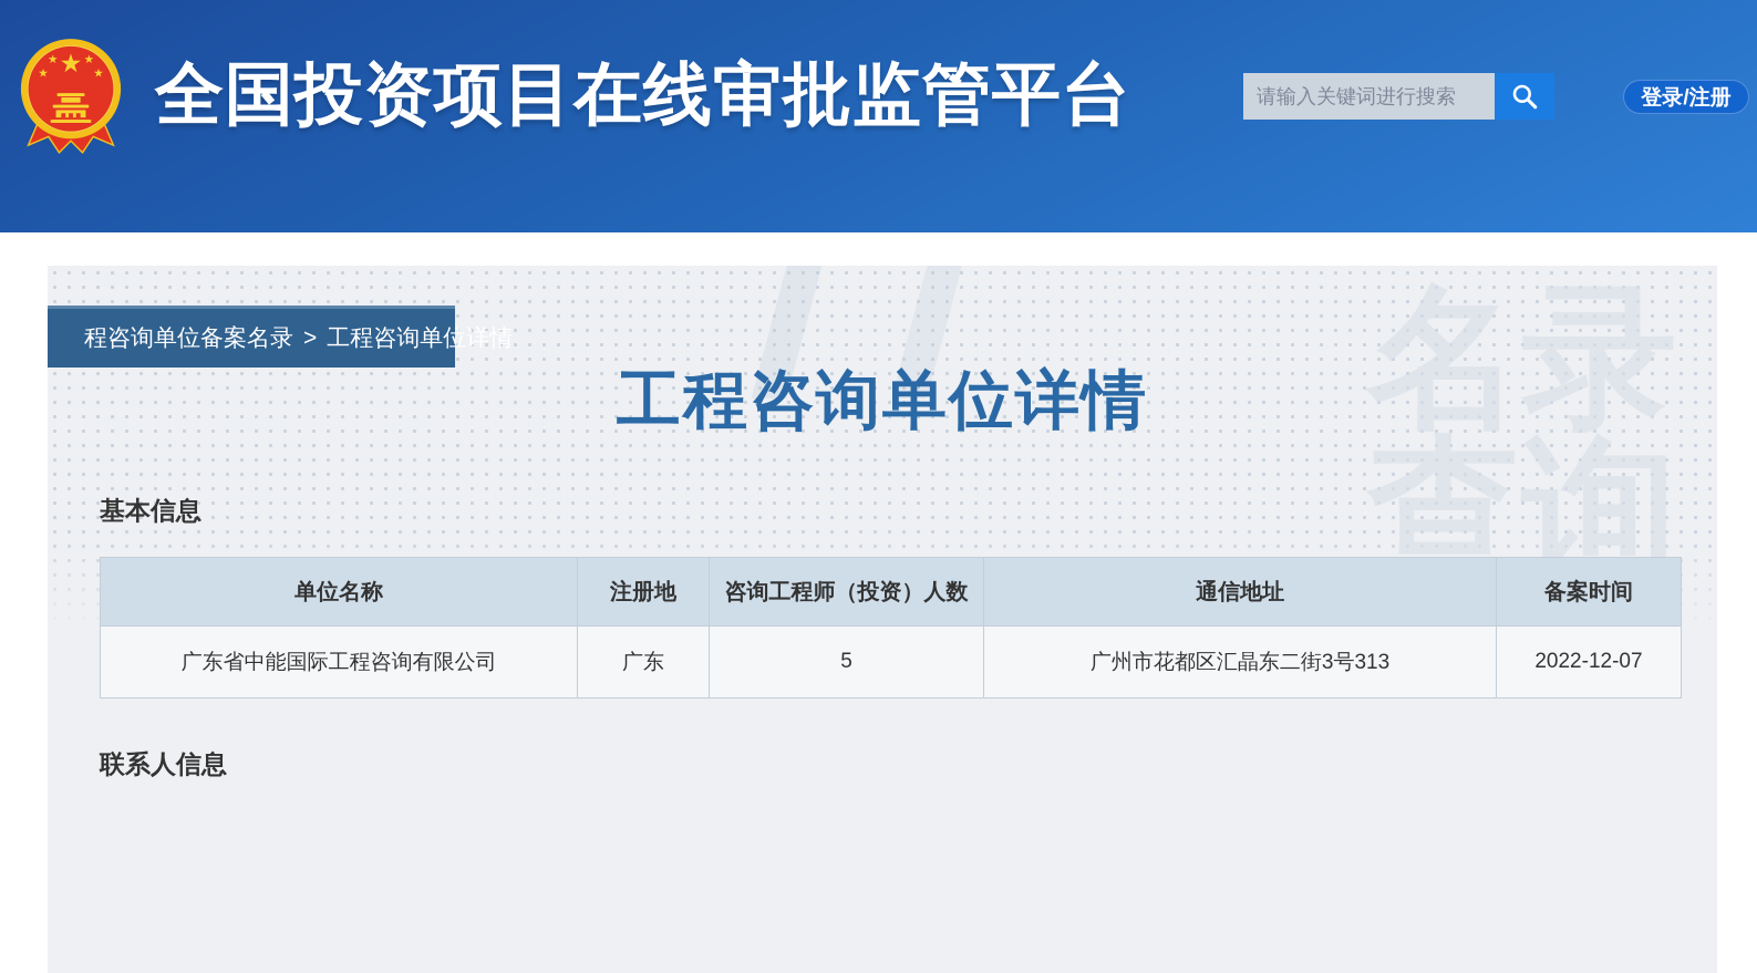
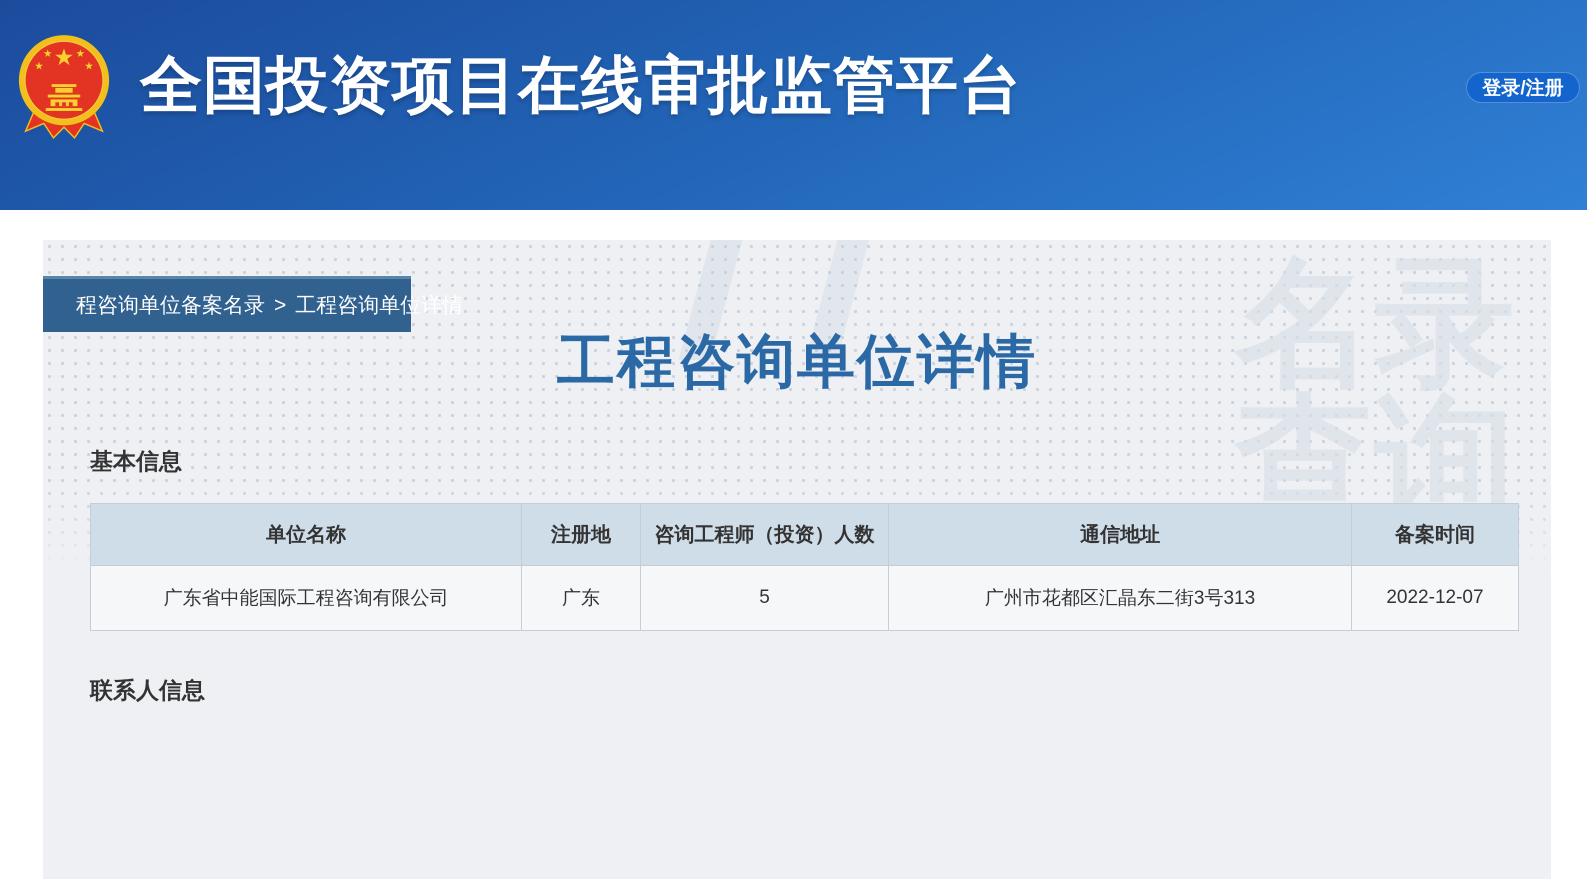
  ★
  ★
  ★
  ★
  ★
  全国投资项目在线审批监管平台
- 请输入关键词进行搜索
  登录/注册
  名录
  查询
  程咨询单位备案名录
  >
  工程咨询单位详情
  工程咨询单位详情
  基本信息
  单位名称	注册地	咨询工程师（投资）人数	通信地址	备案时间
  广东省中能国际工程咨询有限公司	广东	5	广州市花都区汇晶东二街3号313	2022-12-07
  联系人信息
